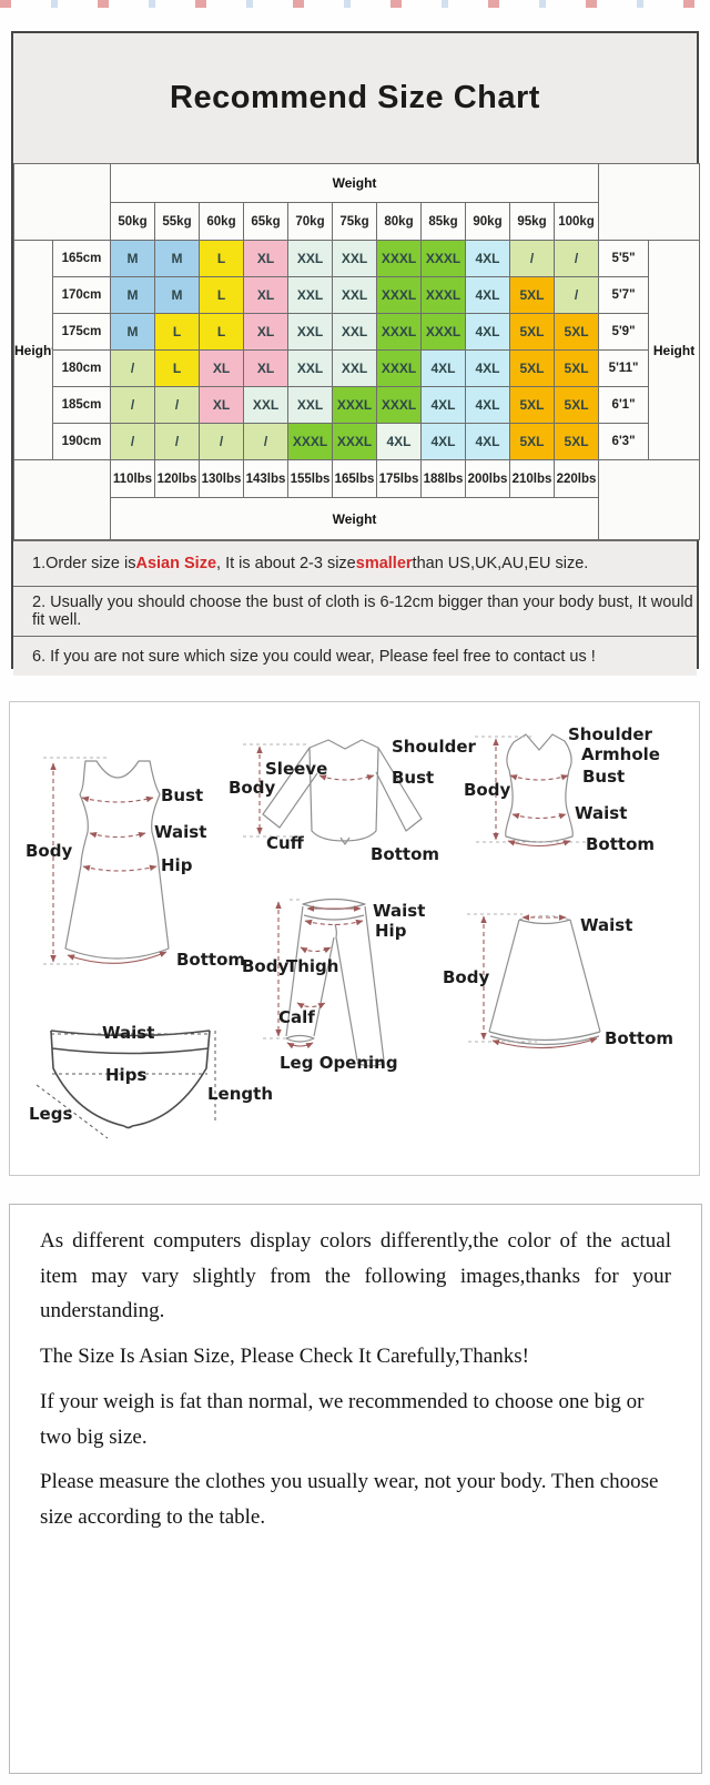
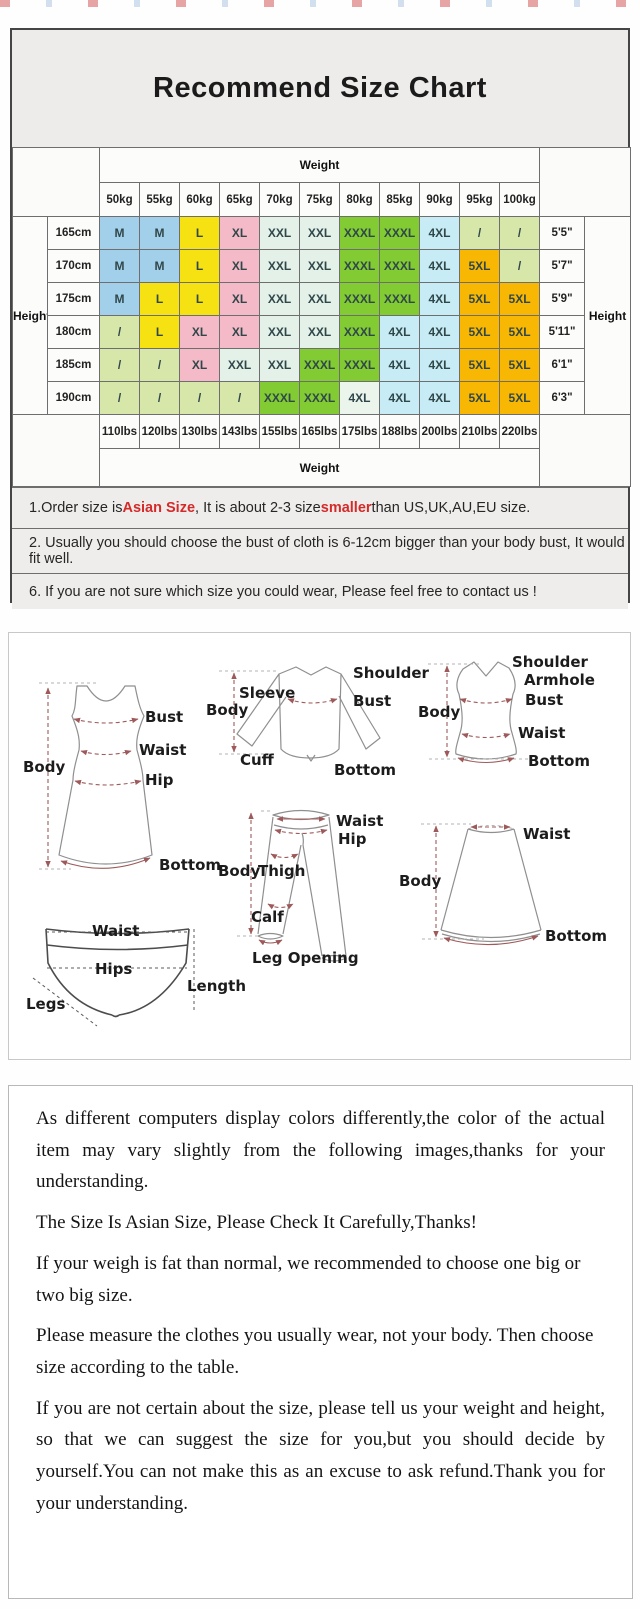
  Recommend Size Chart
  	Weight
  50kg	55kg	60kg	65kg	70kg	75kg	80kg	85kg	90kg	95kg	100kg
  Heigh	165cm	M	M	L	XL	XXL	XXL	XXXL	XXXL	4XL	/	/	5'5"	Height
  170cm	M	M	L	XL	XXL	XXL	XXXL	XXXL	4XL	5XL	/	5'7"
  175cm	M	L	L	XL	XXL	XXL	XXXL	XXXL	4XL	5XL	5XL	5'9"
  180cm	/	L	XL	XL	XXL	XXL	XXXL	4XL	4XL	5XL	5XL	5'11"
  185cm	/	/	XL	XXL	XXL	XXXL	XXXL	4XL	4XL	5XL	5XL	6'1"
  190cm	/	/	/	/	XXXL	XXXL	4XL	4XL	4XL	5XL	5XL	6'3"
  	110lbs	120lbs	130lbs	143lbs	155lbs	165lbs	175lbs	188lbs	200lbs	210lbs	220lbs
  Weight
  1.Order size is
  Asian Size
  , It is about 2-3 size
  smaller
  than US,UK,AU,EU size.
  2. Usually you should choose the bust of cloth is 6-12cm bigger than your body bust, It would fit well.
  6. If you are not sure which size you could wear, Please feel free to contact us !
  Body
  Bust
  Waist
  Hip
  Bottom
  Shoulder
  Sleeve
  Body
  Bust
  Cuff
  Bottom
  Shoulder
  Armhole
  Body
  Bust
  Waist
  Bottom
  Waist
  Hip
  Body
  Thigh
  Calf
  Leg Opening
  Waist
  Body
  Bottom
  Waist
  Hips
  Legs
  Length
  As different computers display colors differently,the color of the actual item may vary slightly from the following images,thanks for your understanding.
  The Size Is Asian Size, Please Check It Carefully,Thanks!
  If your weigh is fat than normal, we recommended to choose one big or two big size.
  Please measure the clothes you usually wear, not your body. Then choose size according to the table.
+ If you are not certain about the size, please tell us your weight and height, so that we can suggest the size for you,but you should decide by yourself.You can not make this as an excuse to ask refund.Thank you for your understanding.
